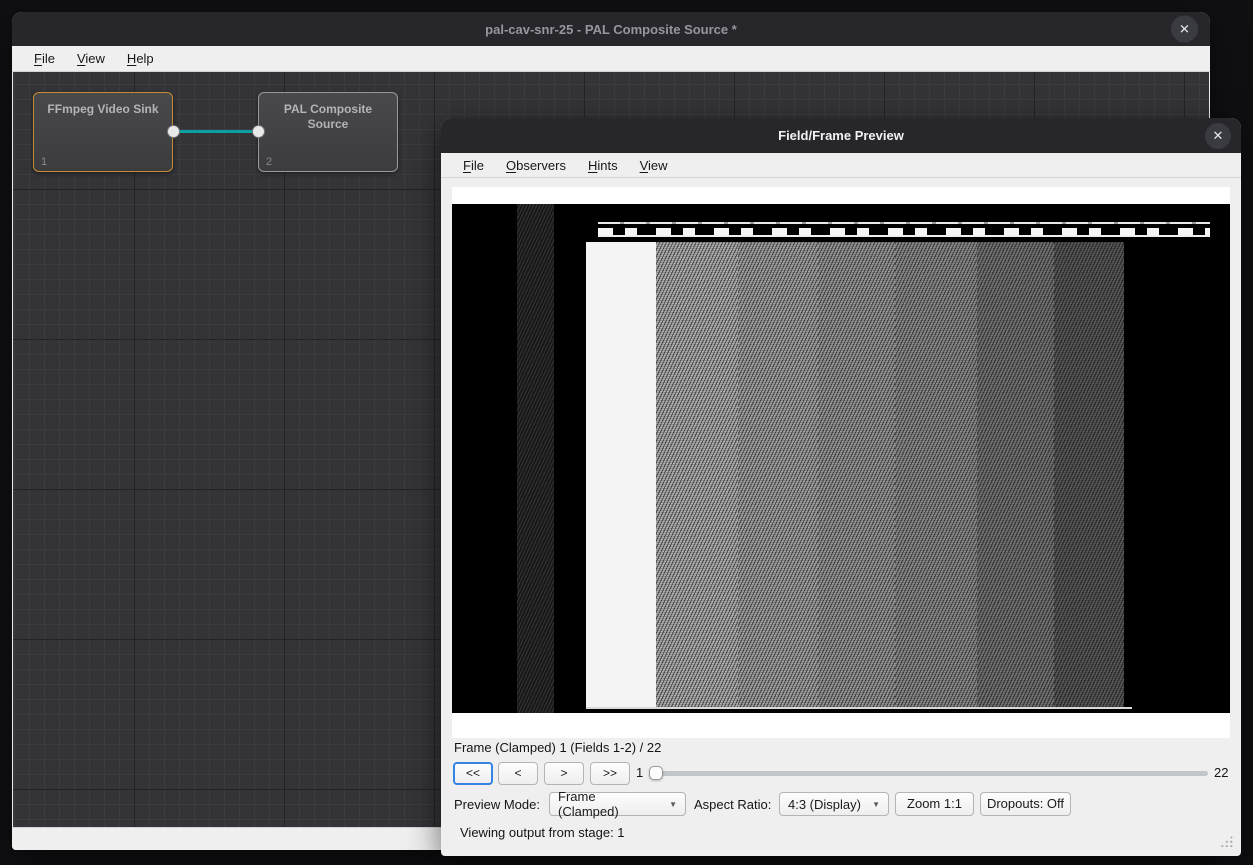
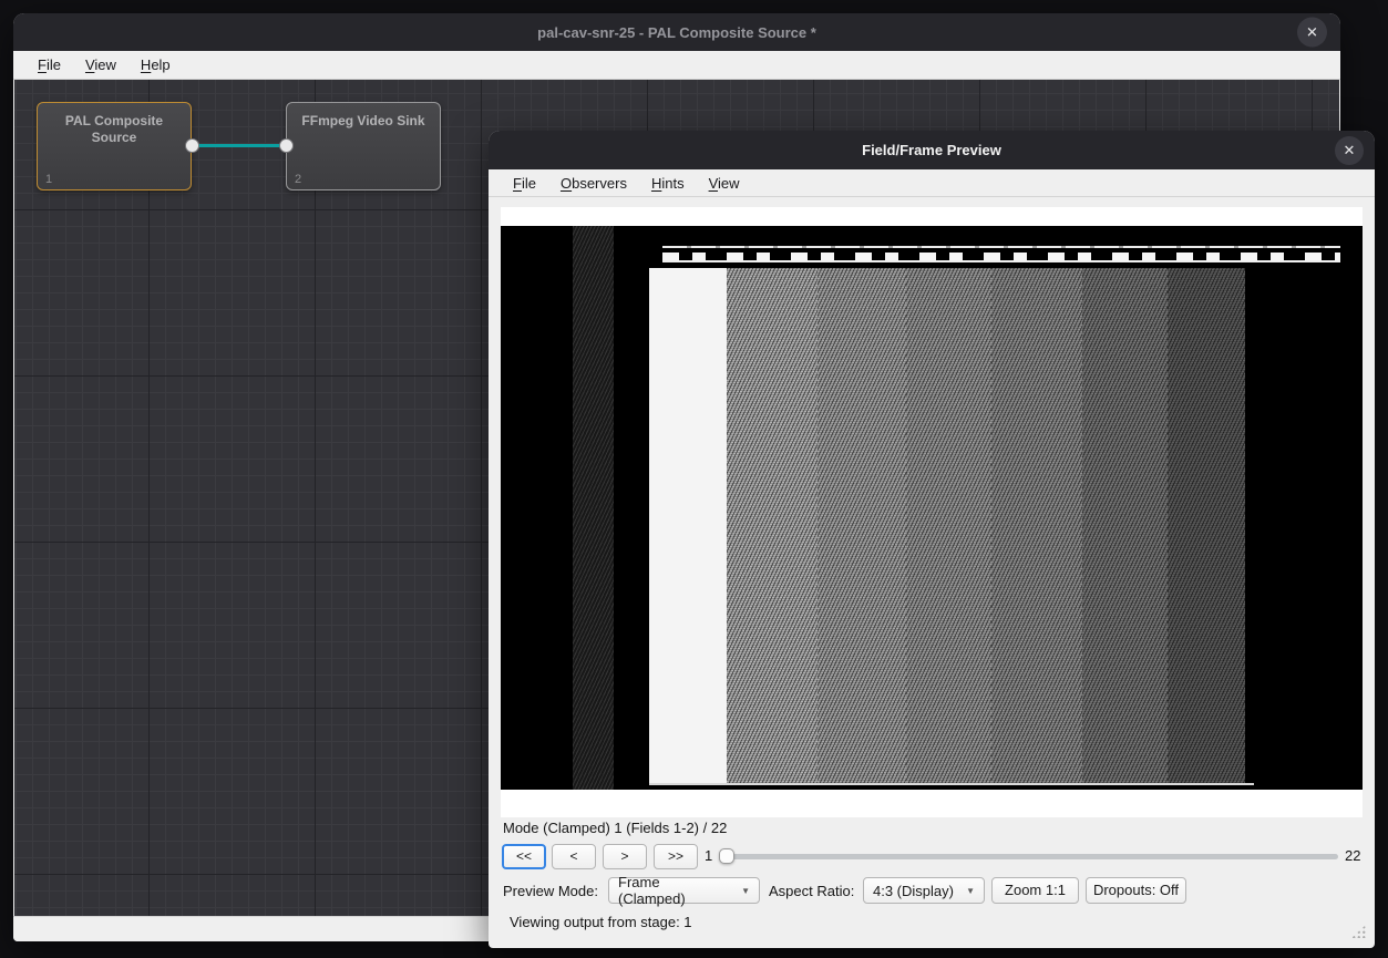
  pal-cav-snr-25 - PAL Composite Source *
  ✕
  File
  View
  Help
- FFmpeg Video Sink
+ PAL Composite Source
  1
- PAL Composite Source
+ FFmpeg Video Sink
  2
  Field/Frame Preview
  ✕
  File
  Observers
  Hints
  View
- Frame (Clamped) 1 (Fields 1-2) / 22
+ Mode (Clamped) 1 (Fields 1-2) / 22
  <<
  <
  >
  >>
  1
  22
  Preview Mode:
  Frame (Clamped)
  ▼
  Aspect Ratio:
  4:3 (Display)
  ▼
  Zoom 1:1
  Dropouts: Off
  Viewing output from stage: 1
